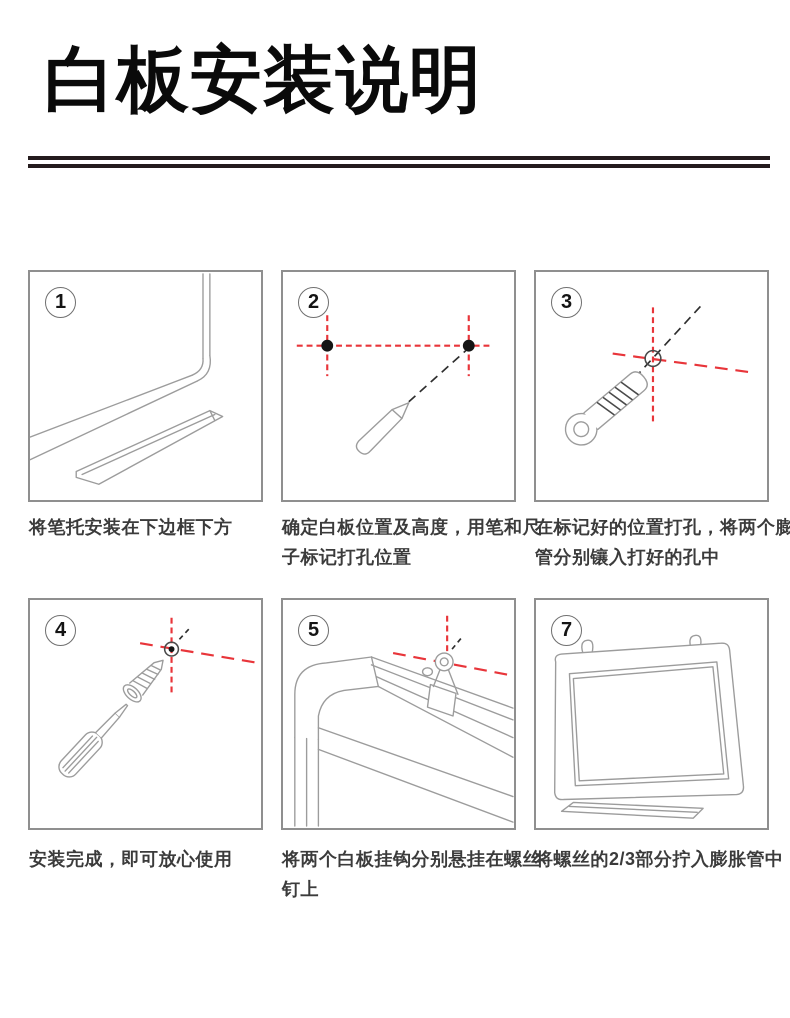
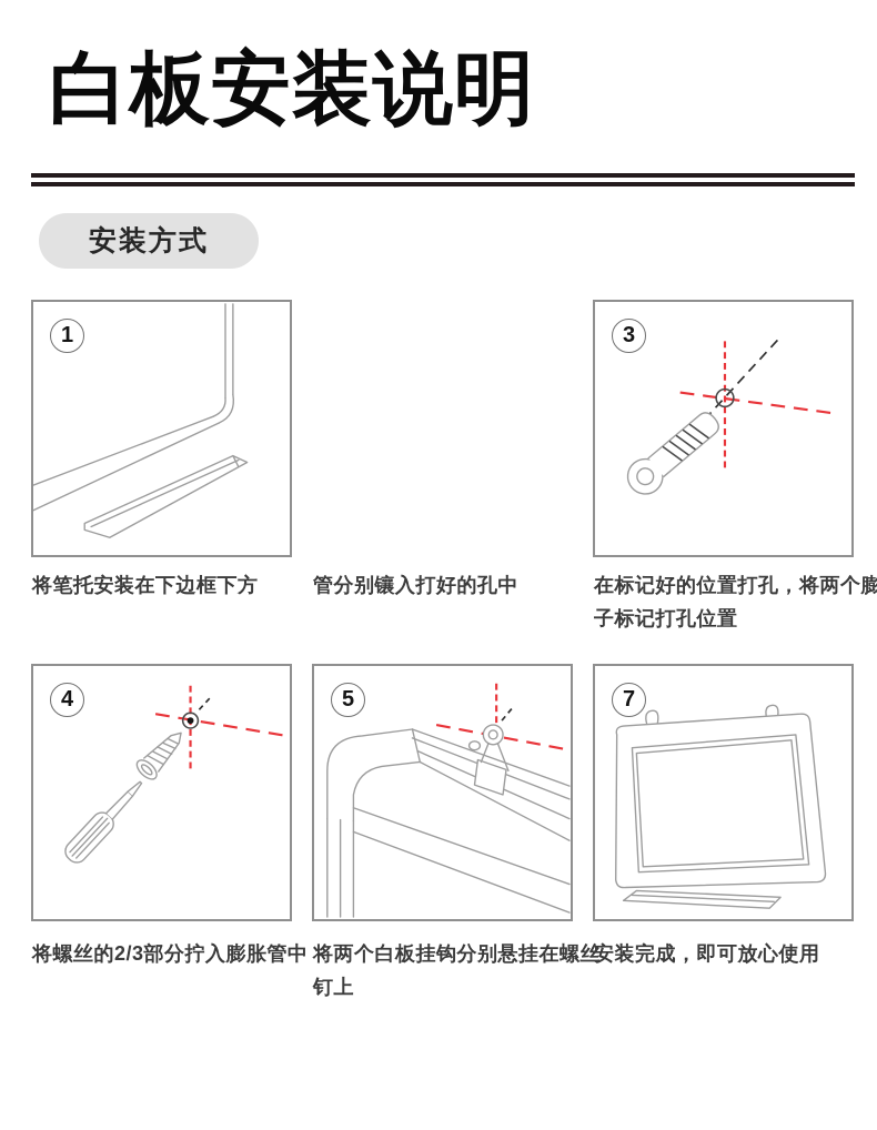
  白板安装说明
+ 安装方式
  1
- 2
  3
  4
  5
  7
  将笔托安装在下边框下方
- 确定白板位置及高度，用笔和尺
- 子标记打孔位置
+ 管分别镶入打好的孔中
  在标记好的位置打孔，将两个膨
- 管分别镶入打好的孔中
+ 子标记打孔位置
- 安装完成，即可放心使用
+ 将螺丝的2/3部分拧入膨胀管中
  将两个白板挂钩分别悬挂在螺丝
  钉上
- 将螺丝的2/3部分拧入膨胀管中
+ 安装完成，即可放心使用
